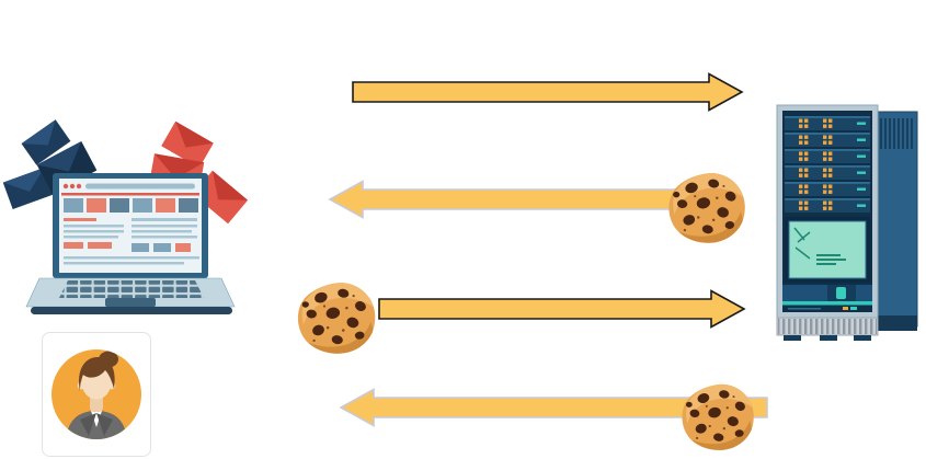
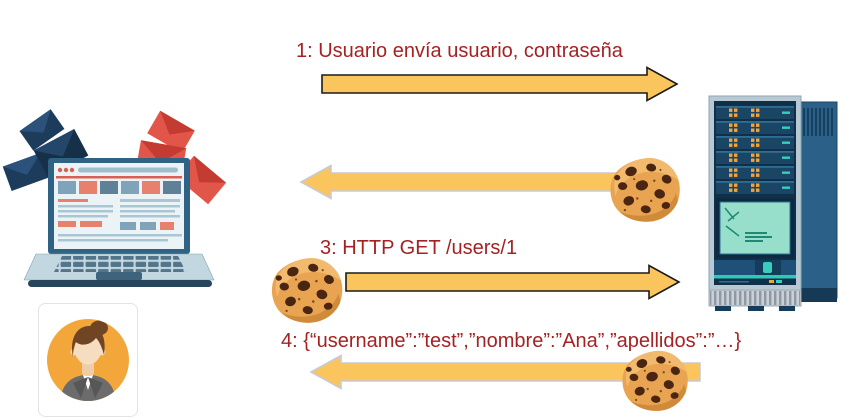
+ 1: Usuario envía usuario, contraseña
+ 3: HTTP GET /users/1
+ 4: {“username”:”test”,”nombre”:”Ana”,”apellidos”:”…}
